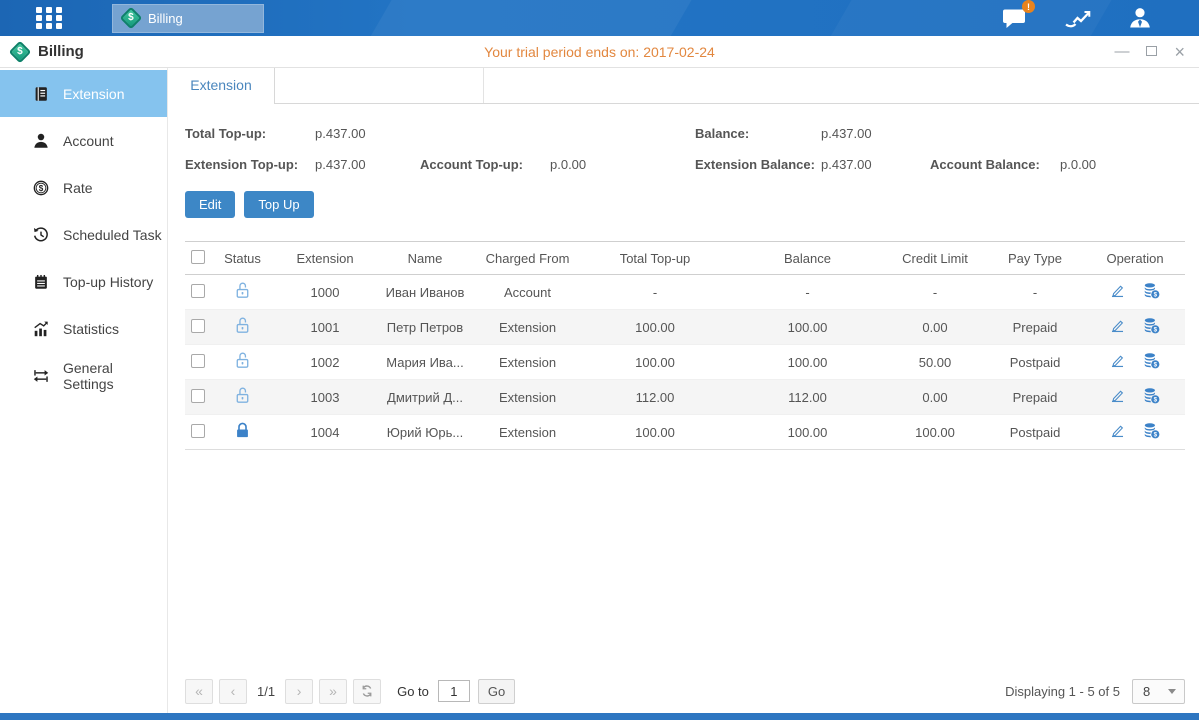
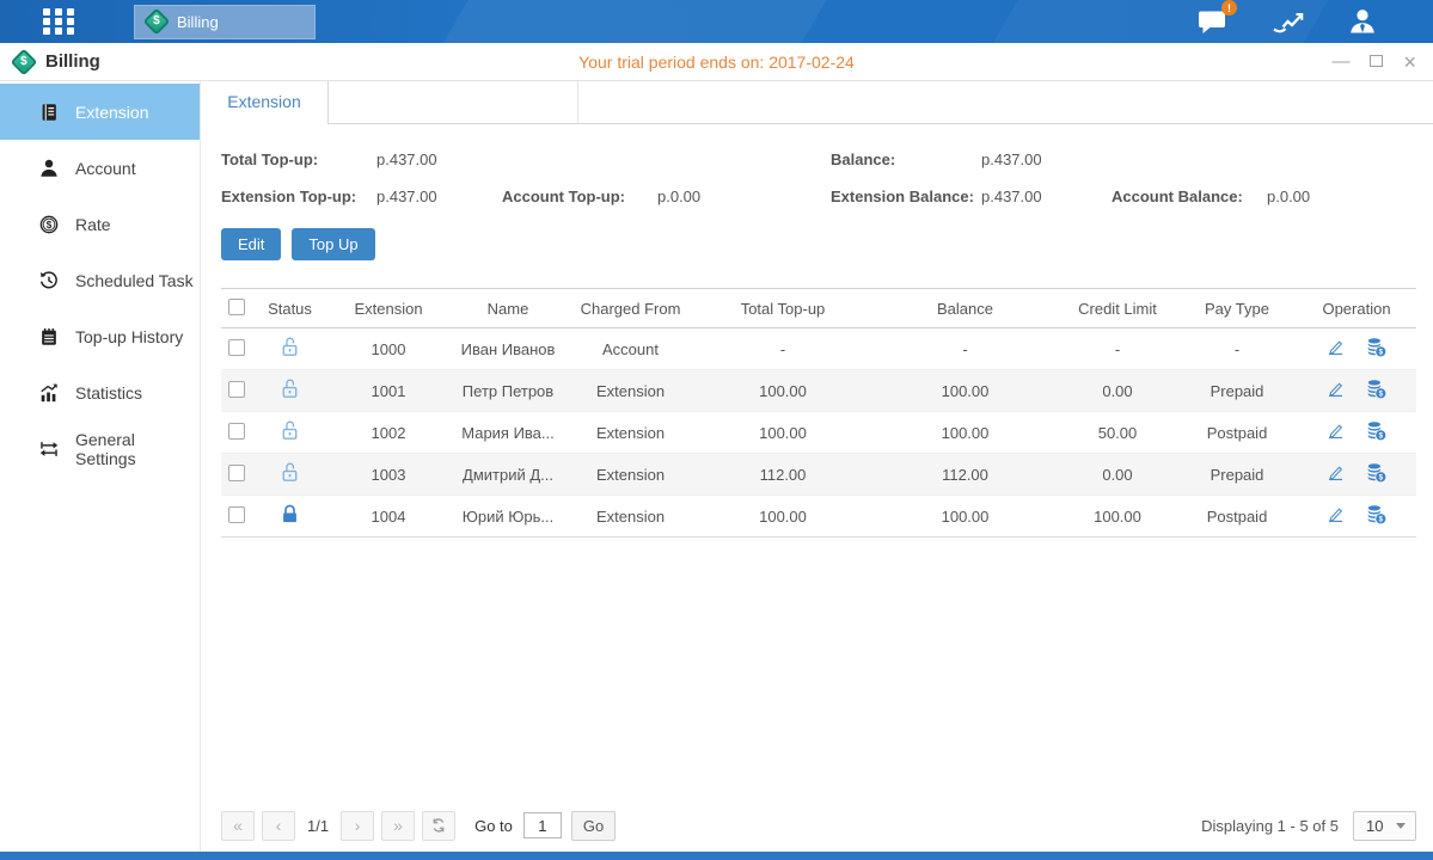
  Billing
  !
  Billing
  Your trial period ends on: 2017-02-24
  —
  ×
  Extension
  Account
  $
  Rate
  Scheduled Task
  Top-up History
  Statistics
  General Settings
  Extension
  Total Top-up:
  p.437.00
  Balance:
  p.437.00
  Extension Top-up:
  p.437.00
  Account Top-up:
  p.0.00
  Extension Balance:
  p.437.00
  Account Balance:
  p.0.00
  Edit
  Top Up
  	Status	Extension	Name	Charged From	Total Top-up	Balance	Credit Limit	Pay Type	Operation
  		1000	Иван Иванов	Account	-	-	-	-
  		1001	Петр Петров	Extension	100.00	100.00	0.00	Prepaid
  		1002	Мария Ива...	Extension	100.00	100.00	50.00	Postpaid
  		1003	Дмитрий Д...	Extension	112.00	112.00	0.00	Prepaid
  		1004	Юрий Юрь...	Extension	100.00	100.00	100.00	Postpaid
  «
  ‹
  1/1
  ›
  »
  Go to
  1
  Go
  Displaying 1 - 5 of 5
- 8
+ 10
